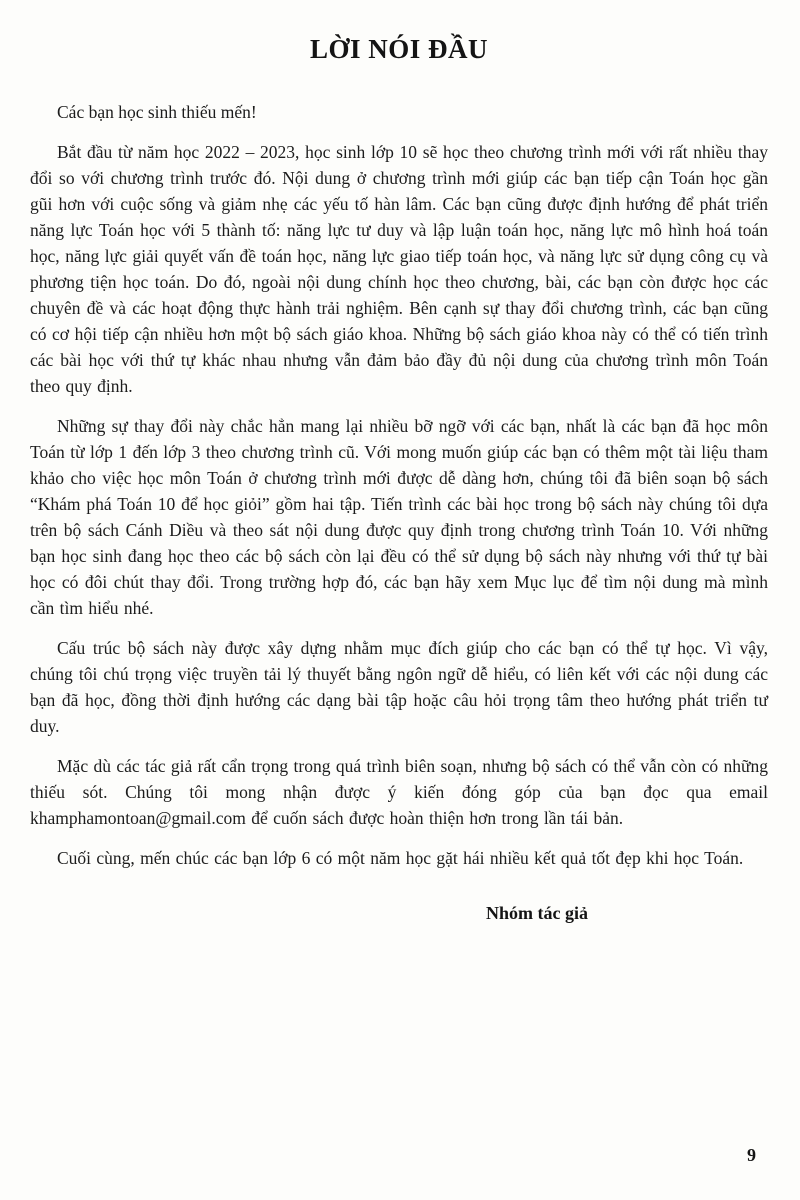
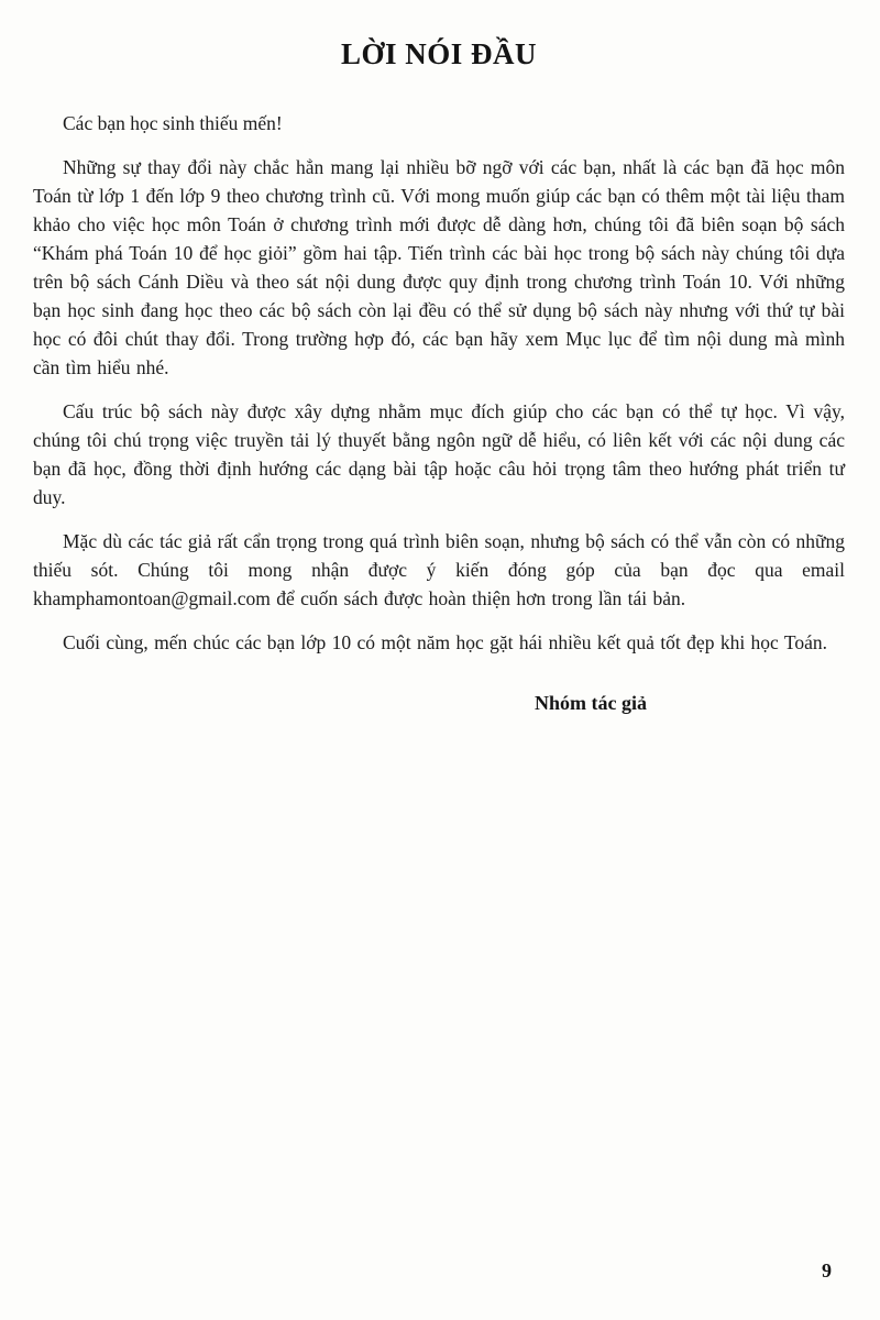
  LỜI NÓI ĐẦU
  Các bạn học sinh thiếu mến!
- Bắt đầu từ năm học 2022 – 2023, học sinh lớp 10 sẽ học theo chương trình mới với rất nhiều thay đổi so với chương trình trước đó. Nội dung ở chương trình mới giúp các bạn tiếp cận Toán học gần gũi hơn với cuộc sống và giảm nhẹ các yếu tố hàn lâm. Các bạn cũng được định hướng để phát triển năng lực Toán học với 5 thành tố: năng lực tư duy và lập luận toán học, năng lực mô hình hoá toán học, năng lực giải quyết vấn đề toán học, năng lực giao tiếp toán học, và năng lực sử dụng công cụ và phương tiện học toán. Do đó, ngoài nội dung chính học theo chương, bài, các bạn còn được học các chuyên đề và các hoạt động thực hành trải nghiệm. Bên cạnh sự thay đổi chương trình, các bạn cũng có cơ hội tiếp cận nhiều hơn một bộ sách giáo khoa. Những bộ sách giáo khoa này có thể có tiến trình các bài học với thứ tự khác nhau nhưng vẫn đảm bảo đầy đủ nội dung của chương trình môn Toán theo quy định.
- Những sự thay đổi này chắc hẳn mang lại nhiều bỡ ngỡ với các bạn, nhất là các bạn đã học môn Toán từ lớp 1 đến lớp 3 theo chương trình cũ. Với mong muốn giúp các bạn có thêm một tài liệu tham khảo cho việc học môn Toán ở chương trình mới được dễ dàng hơn, chúng tôi đã biên soạn bộ sách “Khám phá Toán 10 để học giỏi” gồm hai tập. Tiến trình các bài học trong bộ sách này chúng tôi dựa trên bộ sách Cánh Diều và theo sát nội dung được quy định trong chương trình Toán 10. Với những bạn học sinh đang học theo các bộ sách còn lại đều có thể sử dụng bộ sách này nhưng với thứ tự bài học có đôi chút thay đổi. Trong trường hợp đó, các bạn hãy xem Mục lục để tìm nội dung mà mình cần tìm hiểu nhé.
+ Những sự thay đổi này chắc hẳn mang lại nhiều bỡ ngỡ với các bạn, nhất là các bạn đã học môn Toán từ lớp 1 đến lớp 9 theo chương trình cũ. Với mong muốn giúp các bạn có thêm một tài liệu tham khảo cho việc học môn Toán ở chương trình mới được dễ dàng hơn, chúng tôi đã biên soạn bộ sách “Khám phá Toán 10 để học giỏi” gồm hai tập. Tiến trình các bài học trong bộ sách này chúng tôi dựa trên bộ sách Cánh Diều và theo sát nội dung được quy định trong chương trình Toán 10. Với những bạn học sinh đang học theo các bộ sách còn lại đều có thể sử dụng bộ sách này nhưng với thứ tự bài học có đôi chút thay đổi. Trong trường hợp đó, các bạn hãy xem Mục lục để tìm nội dung mà mình cần tìm hiểu nhé.
  Cấu trúc bộ sách này được xây dựng nhằm mục đích giúp cho các bạn có thể tự học. Vì vậy, chúng tôi chú trọng việc truyền tải lý thuyết bằng ngôn ngữ dễ hiểu, có liên kết với các nội dung các bạn đã học, đồng thời định hướng các dạng bài tập hoặc câu hỏi trọng tâm theo hướng phát triển tư duy.
  Mặc dù các tác giả rất cẩn trọng trong quá trình biên soạn, nhưng bộ sách có thể vẫn còn có những thiếu sót. Chúng tôi mong nhận được ý kiến đóng góp của bạn đọc qua email khamphamontoan@gmail.com để cuốn sách được hoàn thiện hơn trong lần tái bản.
- Cuối cùng, mến chúc các bạn lớp 6 có một năm học gặt hái nhiều kết quả tốt đẹp khi học Toán.
+ Cuối cùng, mến chúc các bạn lớp 10 có một năm học gặt hái nhiều kết quả tốt đẹp khi học Toán.
  Nhóm tác giả
  9
